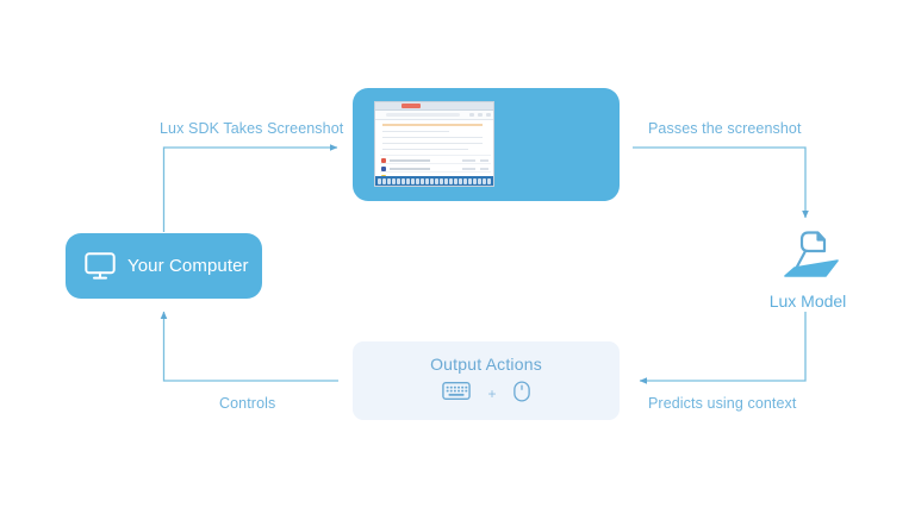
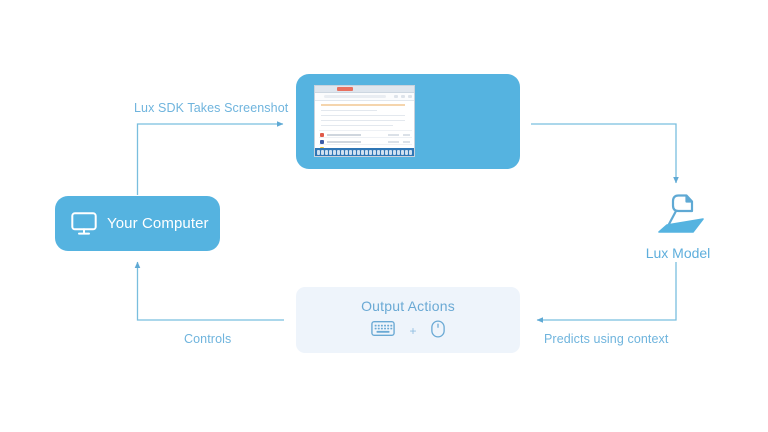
  Your Computer
  Lux Model
  Output Actions
  +
  Lux SDK Takes Screenshot
- Passes the screenshot
  Predicts using context
  Controls
